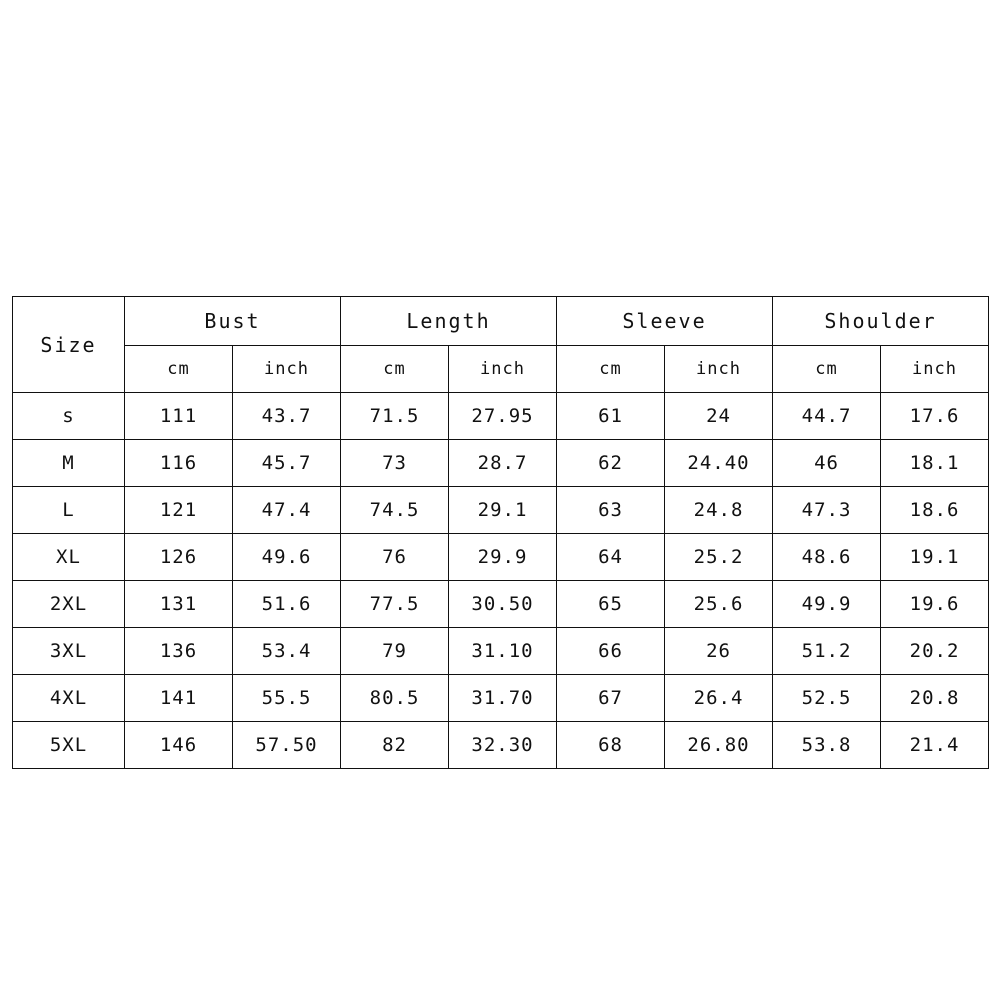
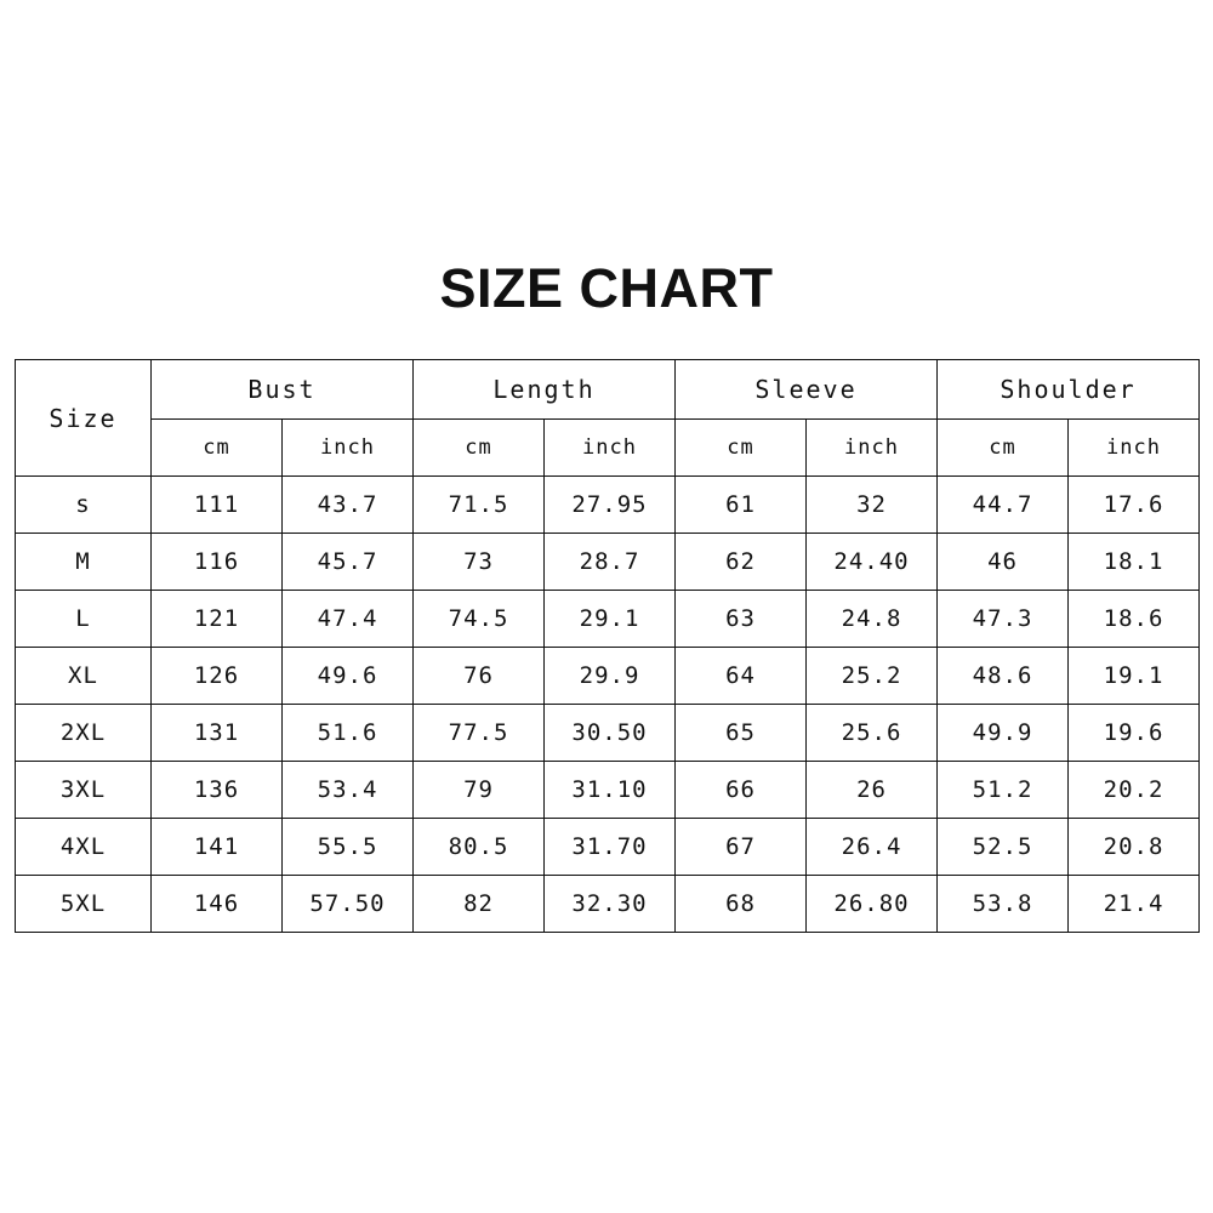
+ SIZE CHART
  Size	Bust	Length	Sleeve	Shoulder
  cm	inch	cm	inch	cm	inch	cm	inch
- s	111	43.7	71.5	27.95	61	24	44.7	17.6
+ s	111	43.7	71.5	27.95	61	32	44.7	17.6
  M	116	45.7	73	28.7	62	24.40	46	18.1
  L	121	47.4	74.5	29.1	63	24.8	47.3	18.6
  XL	126	49.6	76	29.9	64	25.2	48.6	19.1
  2XL	131	51.6	77.5	30.50	65	25.6	49.9	19.6
  3XL	136	53.4	79	31.10	66	26	51.2	20.2
  4XL	141	55.5	80.5	31.70	67	26.4	52.5	20.8
  5XL	146	57.50	82	32.30	68	26.80	53.8	21.4
